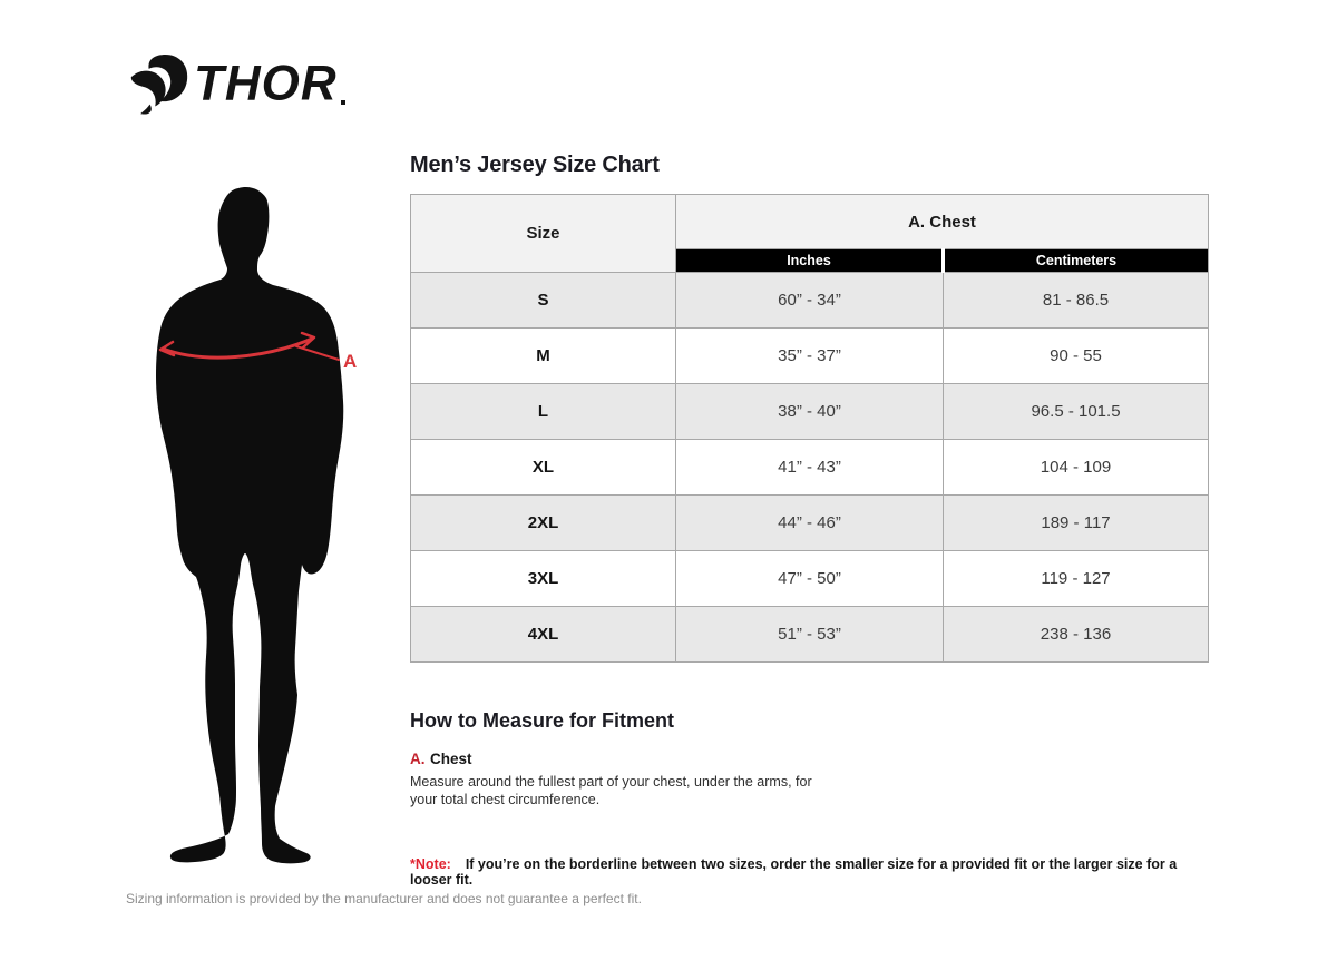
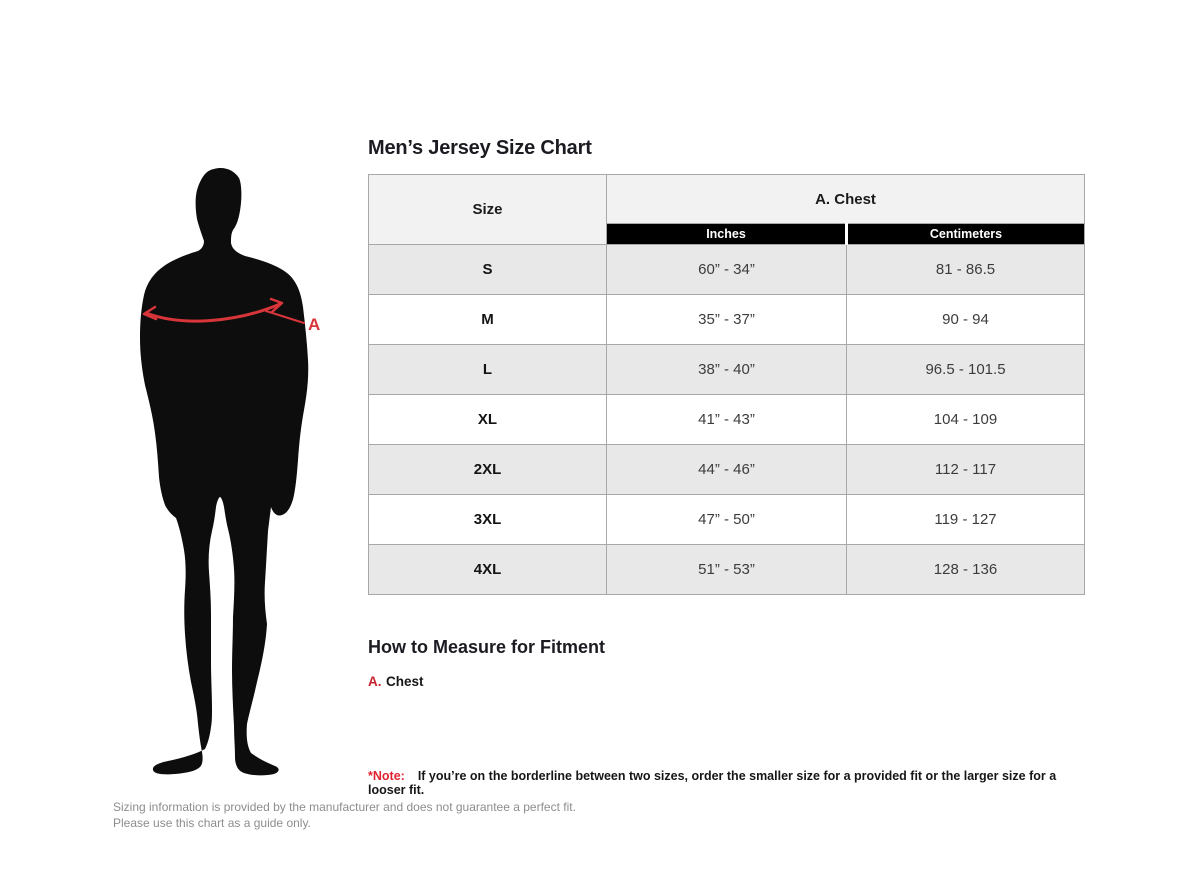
- THOR
  A
  Men’s Jersey Size Chart
  Size	A. Chest
  Inches	Centimeters
  S	60” - 34”	81 - 86.5
- M	35” - 37”	90 - 55
+ M	35” - 37”	90 - 94
  L	38” - 40”	96.5 - 101.5
  XL	41” - 43”	104 - 109
- 2XL	44” - 46”	189 - 117
+ 2XL	44” - 46”	112 - 117
  3XL	47” - 50”	119 - 127
- 4XL	51” - 53”	238 - 136
+ 4XL	51” - 53”	128 - 136
  How to Measure for Fitment
  A. Chest
- Measure around the fullest part of your chest, under the arms, for your total chest circumference.
  *Note: If you’re on the borderline between two sizes, order the smaller size for a provided fit or the larger size for a looser fit.
  Sizing information is provided by the manufacturer and does not guarantee a perfect fit.
+ Please use this chart as a guide only.
